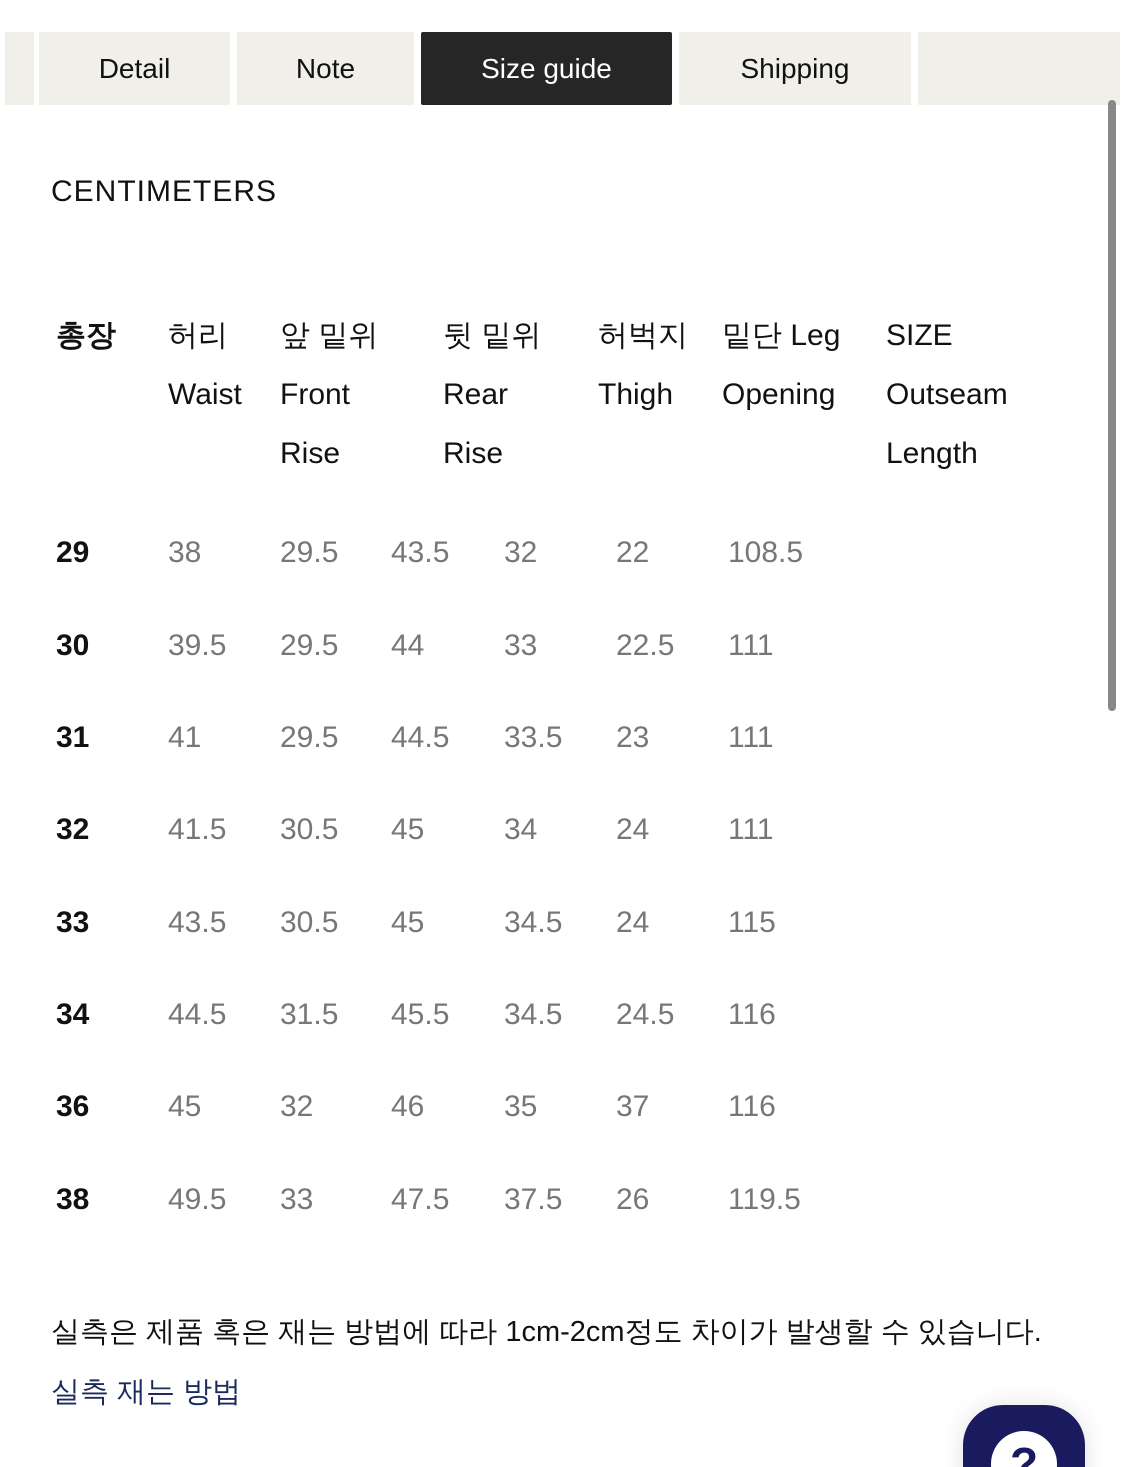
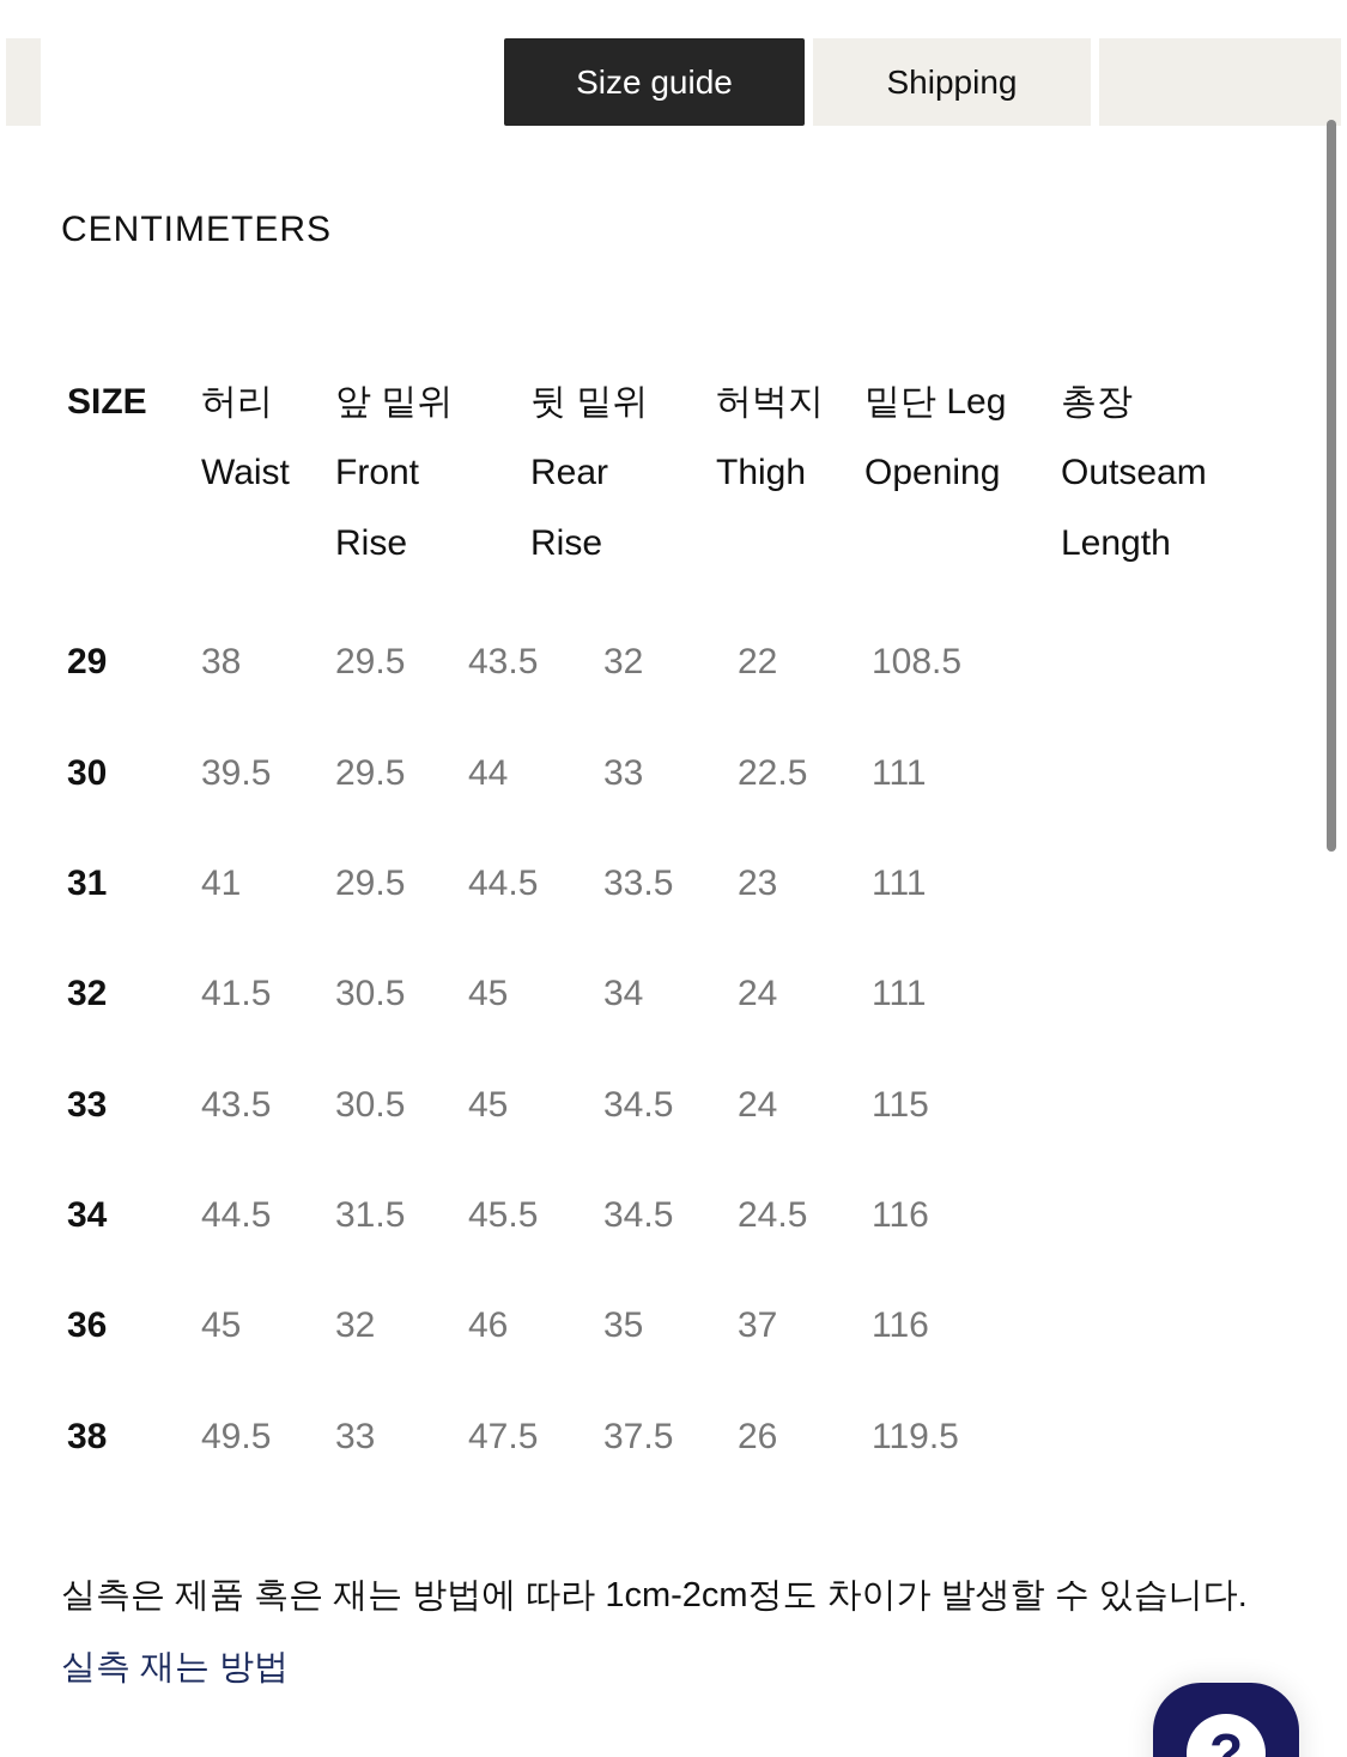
- Detail
- Note
  Size guide
  Shipping
  CENTIMETERS
- 총장
+ SIZE
  허리
  Waist
  앞 밑위
  Front
  Rise
  뒷 밑위
  Rear
  Rise
  허벅지
  Thigh
  밑단 Leg
  Opening
- SIZE
+ 총장
  Outseam
  Length
  29
  38
  29.5
  43.5
  32
  22
  108.5
  30
  39.5
  29.5
  44
  33
  22.5
  111
  31
  41
  29.5
  44.5
  33.5
  23
  111
  32
  41.5
  30.5
  45
  34
  24
  111
  33
  43.5
  30.5
  45
  34.5
  24
  115
  34
  44.5
  31.5
  45.5
  34.5
  24.5
  116
  36
  45
  32
  46
  35
  37
  116
  38
  49.5
  33
  47.5
  37.5
  26
  119.5
  실측은 제품 혹은 재는 방법에 따라 1cm-2cm정도 차이가 발생할 수 있습니다.
  실측 재는 방법
  ?
